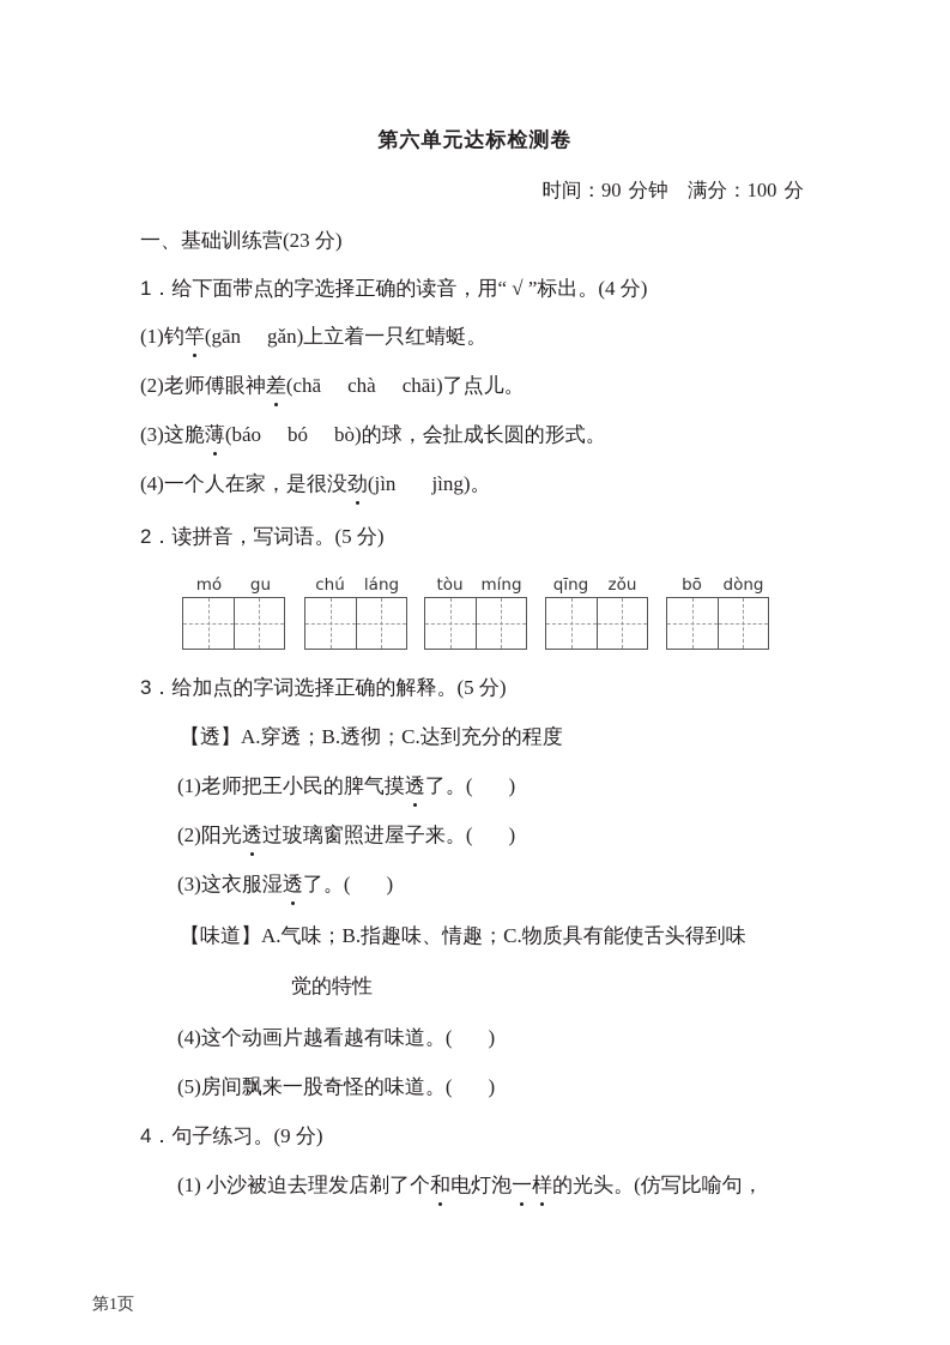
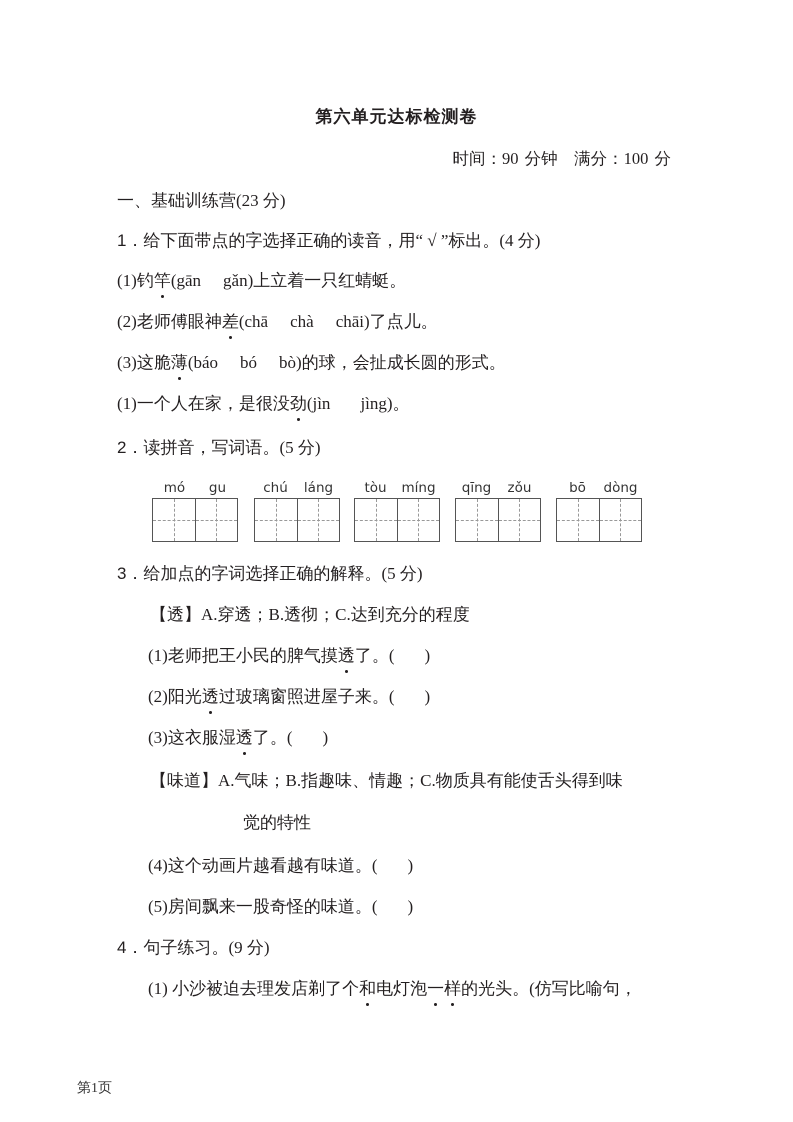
  第六单元达标检测卷
  时间：90 分钟 满分：100 分
  一、基础训练营(23 分)
  1．给下面带点的字选择正确的读音，用“ √ ”标出。(4 分)
  (1)钓竿(gān gǎn)上立着一只红蜻蜓。
  (2)老师傅眼神差(chā chà chāi)了点儿。
  (3)这脆薄(báo bó bò)的球，会扯成长圆的形式。
- (4)一个人在家，是很没劲(jìn jìng)。
+ (1)一个人在家，是很没劲(jìn jìng)。
  2．读拼音，写词语。(5 分)
  mó
  gu
  chú
  láng
  tòu
  míng
  qīng
  zǒu
  bō
  dòng
  3．给加点的字词选择正确的解释。(5 分)
  【透】A.穿透；B.透彻；C.达到充分的程度
  (1)老师把王小民的脾气摸透了。( )
  (2)阳光透过玻璃窗照进屋子来。( )
  (3)这衣服湿透了。( )
  【味道】A.气味；B.指趣味、情趣；C.物质具有能使舌头得到味
  觉的特性
  (4)这个动画片越看越有味道。( )
  (5)房间飘来一股奇怪的味道。( )
  4．句子练习。(9 分)
  (1) 小沙被迫去理发店剃了个和电灯泡一样的光头。(仿写比喻句，
  第1页
